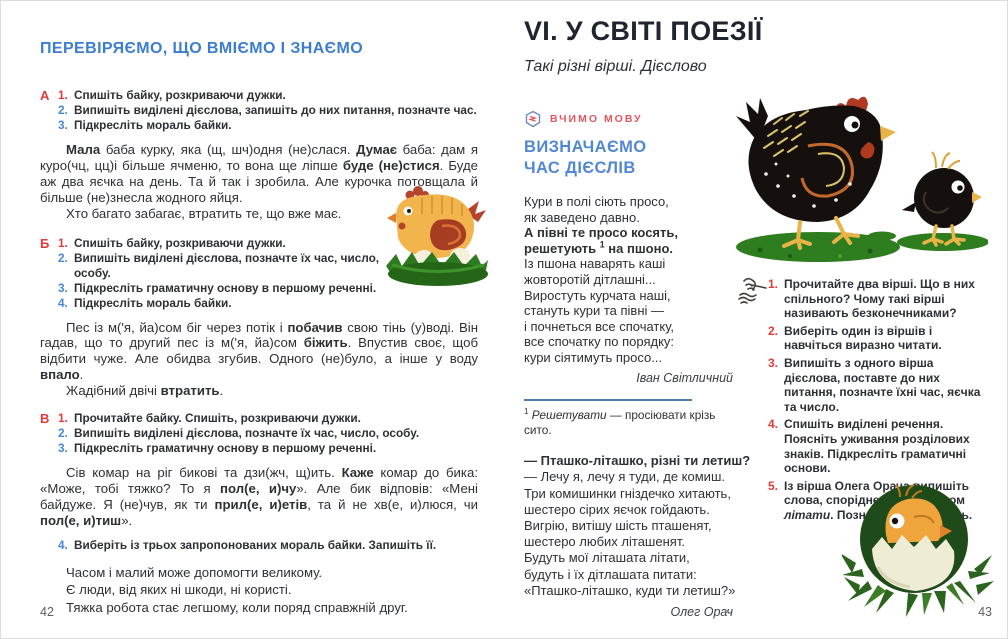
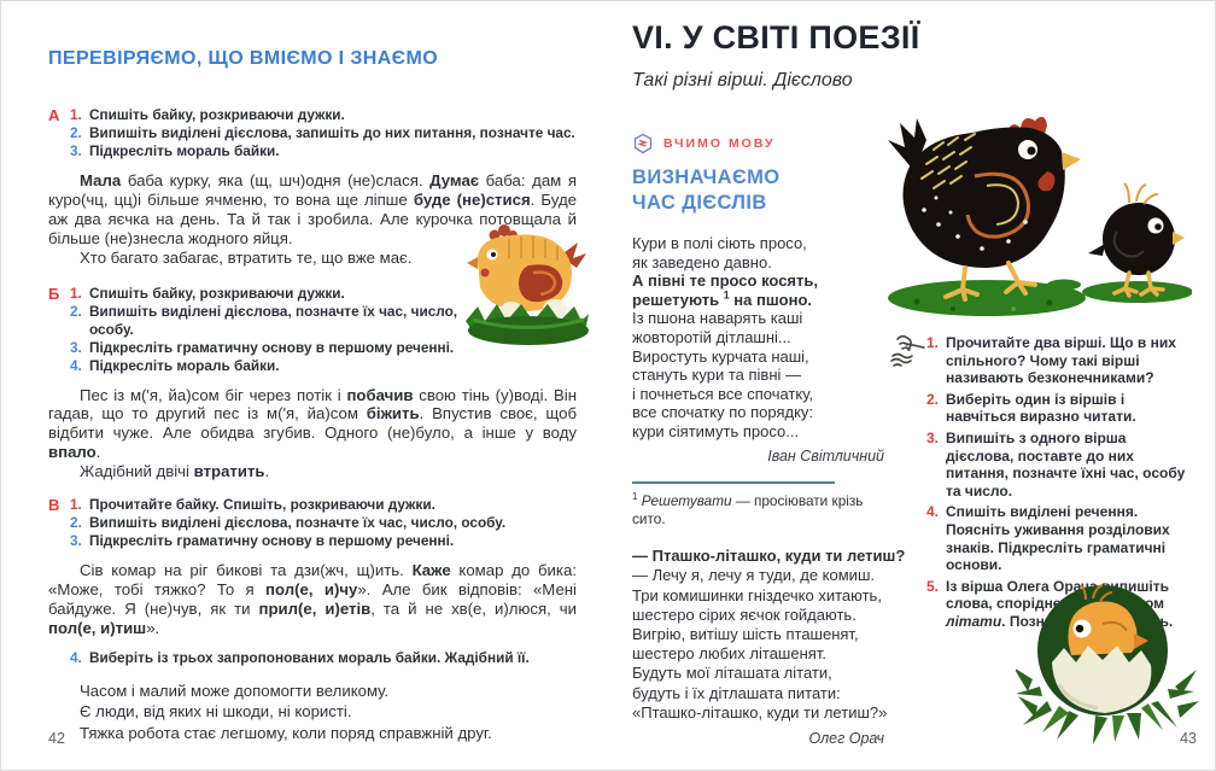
  ПЕРЕВІРЯЄМО, ЩО ВМІЄМО І ЗНАЄМО
  А
  1.
  Спишіть байку, розкриваючи дужки.
  2.
  Випишіть виділені дієслова, запишіть до них питання, позначте час.
  3.
  Підкресліть мораль байки.
  Мала баба курку, яка (щ, шч)одня (не)слася. Думає баба: дам я куро(чц, цц)і більше ячменю, то вона ще ліпше буде (не)стися. Буде аж два яєчка на день. Та й так і зробила. Але курочка потовщала й більше (не)знесла жодного яйця.
  Хто багато забагає, втратить те, що вже має.
  Б
  1.
  Спишіть байку, розкриваючи дужки.
  2.
  Випишіть виділені дієслова, позначте їх час, число, особу.
  3.
  Підкресліть граматичну основу в першому реченні.
  4.
  Підкресліть мораль байки.
  Пес із м('я, йа)сом біг через потік і побачив свою тінь (у)воді. Він гадав, що то другий пес із м('я, йа)сом біжить. Впустив своє, щоб відбити чуже. Але обидва згубив. Одного (не)було, а інше у воду впало.
  Жадібний двічі втратить.
  В
  1.
  Прочитайте байку. Спишіть, розкриваючи дужки.
  2.
  Випишіть виділені дієслова, позначте їх час, число, особу.
  3.
  Підкресліть граматичну основу в першому реченні.
  Сів комар на ріг бикові та дзи(жч, щ)ить. Каже комар до бика: «Може, тобі тяжко? То я пол(е, и)чу». Але бик відповів: «Мені байдуже. Я (не)чув, як ти прил(е, и)етів, та й не хв(е, и)люся, чи пол(е, и)тиш».
  4.
- Виберіть із трьох запропонованих мораль байки. Запишіть її.
+ Виберіть із трьох запропонованих мораль байки. Жадібний її.
  Часом і малий може допомогти великому.
  Є люди, від яких ні шкоди, ні користі.
  Тяжка робота стає легшому, коли поряд справжній друг.
  42
  VI. У СВІТІ ПОЕЗІЇ
  Такі різні вірші. Дієслово
  ВЧИМО МОВУ
  ВИЗНАЧАЄМО
  ЧАС ДІЄСЛІВ
  Кури в полі сіють просо,
  як заведено давно.
  А півні те просо косять,
  решетують 1 на пшоно.
  Із пшона наварять каші
  жовторотій дітлашні...
  Виростуть курчата наші,
  стануть кури та півні —
  і почнеться все спочатку,
  все спочатку по порядку:
  кури сіятимуть просо...
  Іван Світличний
  1 Решетувати — просіювати крізь сито.
- — Пташко-літашко, різні ти летиш?
+ — Пташко-літашко, куди ти летиш?
  — Лечу я, лечу я туди, де комиш.
  Три комишинки гніздечко хитають,
  шестеро сірих яєчок гойдають.
  Вигрію, витішу шість пташенят,
  шестеро любих літашенят.
  Будуть мої літашата літати,
  будуть і їх дітлашата питати:
  «Пташко-літашко, куди ти летиш?»
  Олег Орач
  1.
  Прочитайте два вірші. Що в них спільного? Чому такі вірші називають безконечниками?
  2.
  Виберіть один із віршів і навчіться виразно читати.
  3.
- Випишіть з одного вірша дієслова, поставте до них питання, позначте їхні час, яєчка та число.
+ Випишіть з одного вірша дієслова, поставте до них питання, позначте їхні час, особу та число.
  4.
  Спишіть виділені речення. Поясніть уживання розділових знаків. Підкресліть граматичні основи.
  5.
  43
